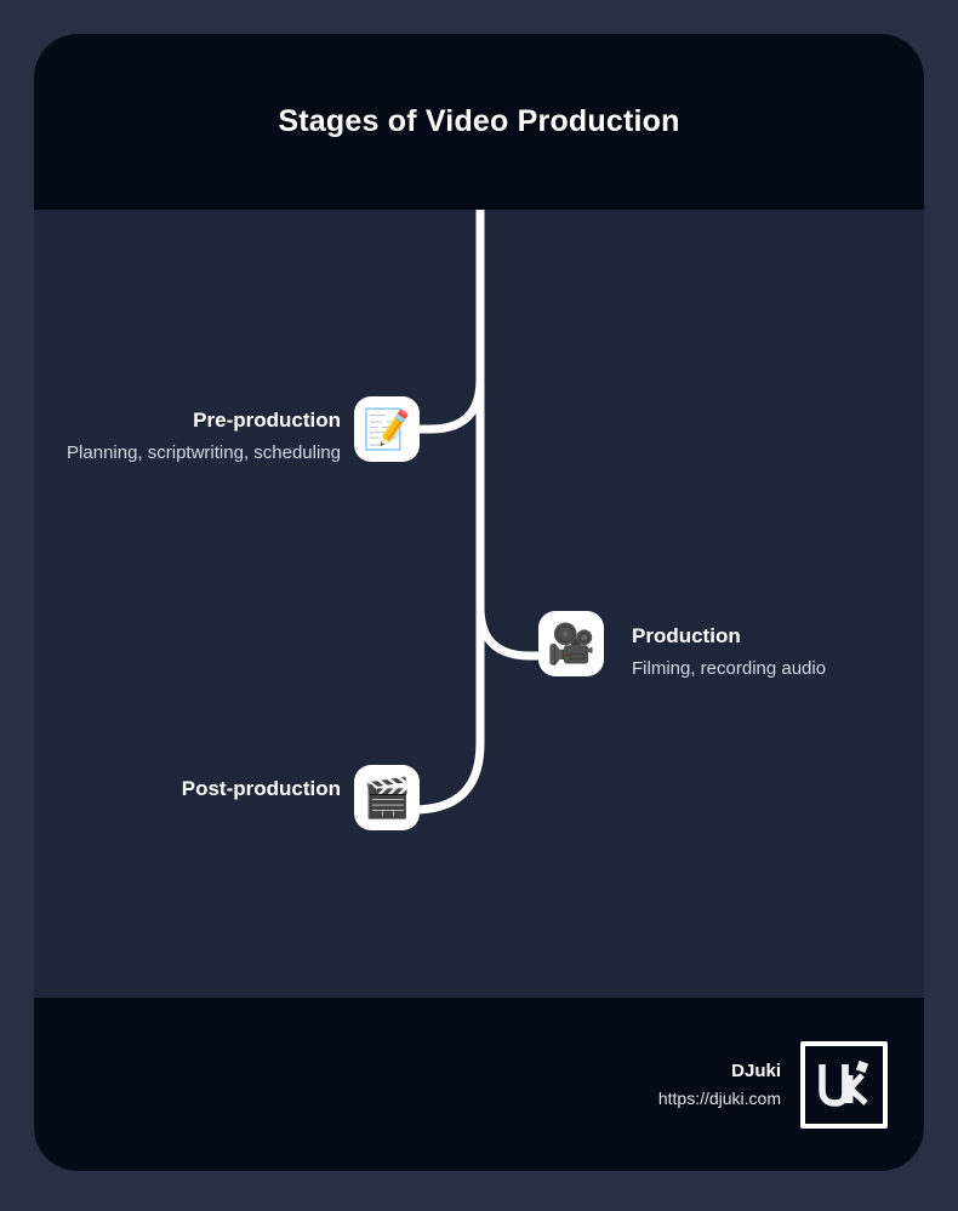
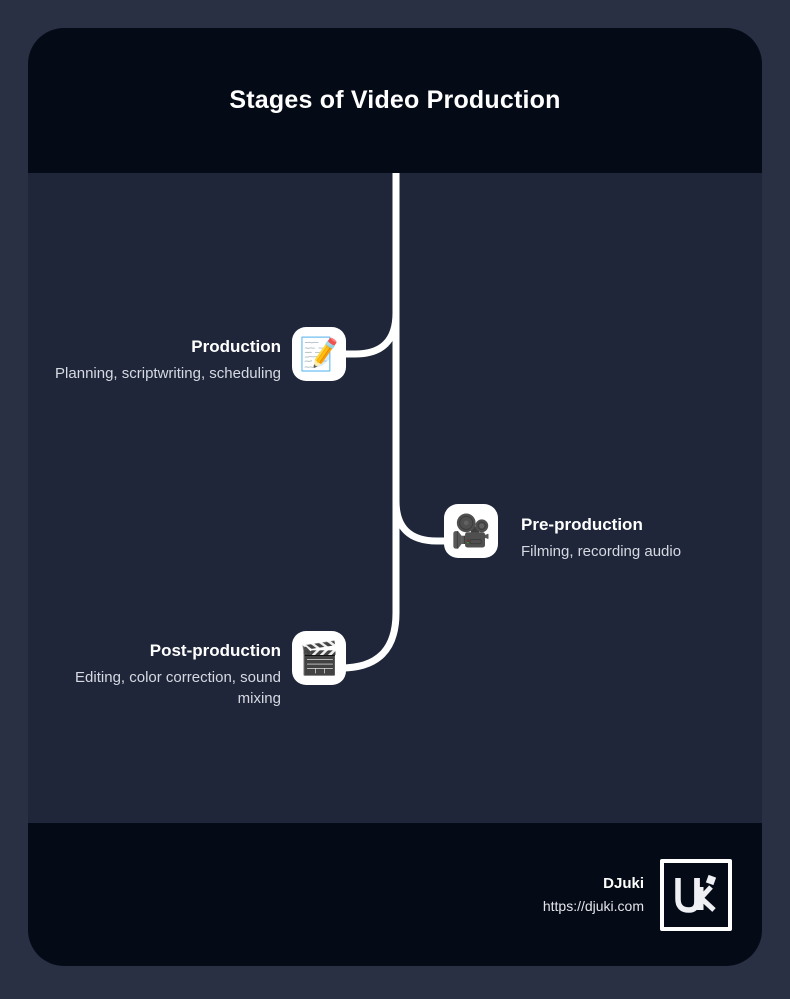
  Stages of Video Production
  📝
- Pre-production
+ Production
  Planning, scriptwriting, scheduling
  🎥
- Production
+ Pre-production
  Filming, recording audio
  🎬
  Post-production
+ Editing, color correction, sound mixing
  DJuki
  https://djuki.com
